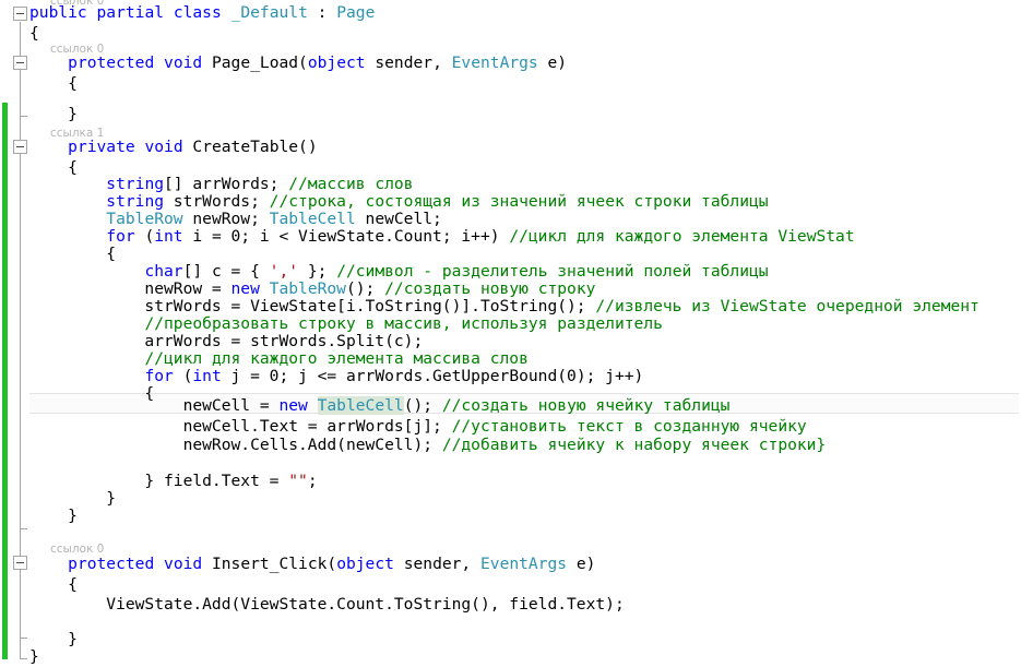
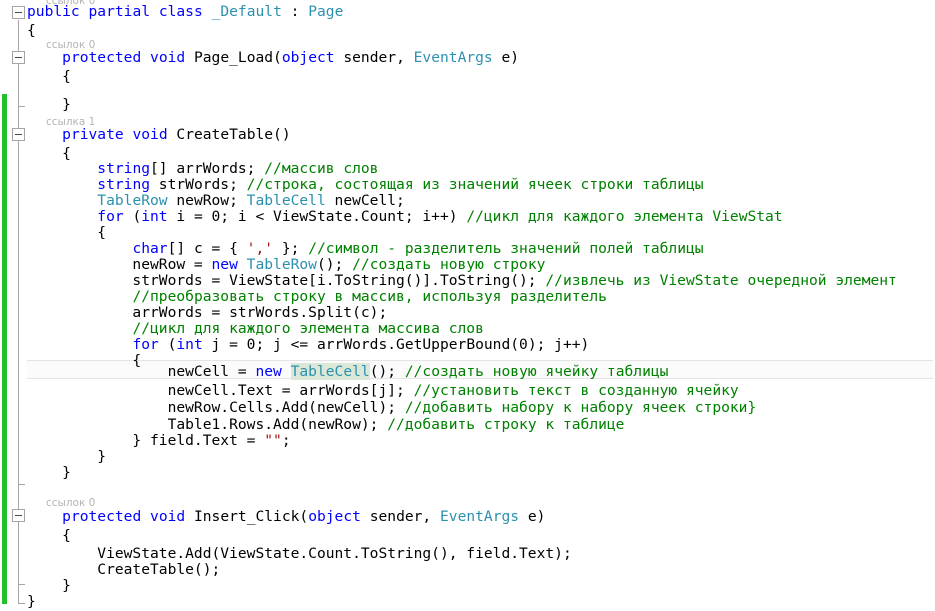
  ссылок 0
  ссылок 0
  ссылка 1
  ссылок 0
  public partial class _Default : Page
  {
  protected void Page_Load(object sender, EventArgs e)
  {
  }
  private void CreateTable()
  {
  string[] arrWords; //массив слов
  string strWords; //строка, состоящая из значений ячеек строки таблицы
  TableRow newRow; TableCell newCell;
  for (int i = 0; i < ViewState.Count; i++) //цикл для каждого элемента ViewStat
  {
  char[] c = { ',' }; //символ - разделитель значений полей таблицы
  newRow = new TableRow(); //создать новую строку
  strWords = ViewState[i.ToString()].ToString(); //извлечь из ViewState очередной элемент
  //преобразовать строку в массив, используя разделитель
  arrWords = strWords.Split(c);
  //цикл для каждого элемента массива слов
  for (int j = 0; j <= arrWords.GetUpperBound(0); j++)
  {
  newCell = new TableCell(); //создать новую ячейку таблицы
  newCell.Text = arrWords[j]; //установить текст в созданную ячейку
- newRow.Cells.Add(newCell); //добавить ячейку к набору ячеек строки}
+ newRow.Cells.Add(newCell); //добавить набору к набору ячеек строки}
+ Table1.Rows.Add(newRow); //добавить строку к таблице
  } field.Text = "";
  }
  }
  protected void Insert_Click(object sender, EventArgs e)
  {
  ViewState.Add(ViewState.Count.ToString(), field.Text);
+ CreateTable();
  }
  }
